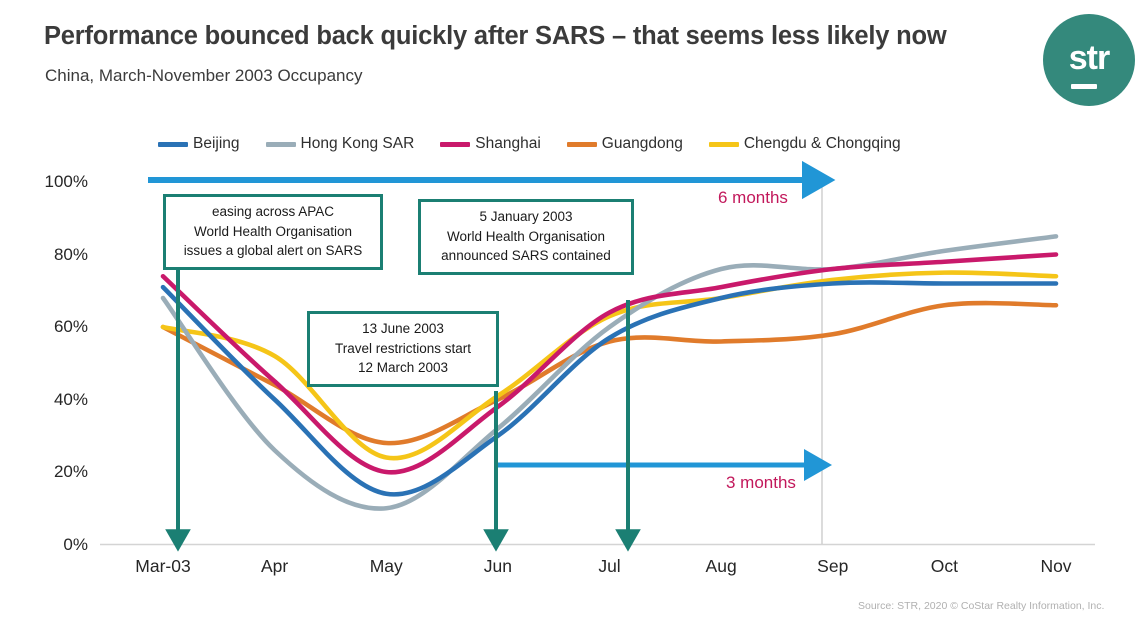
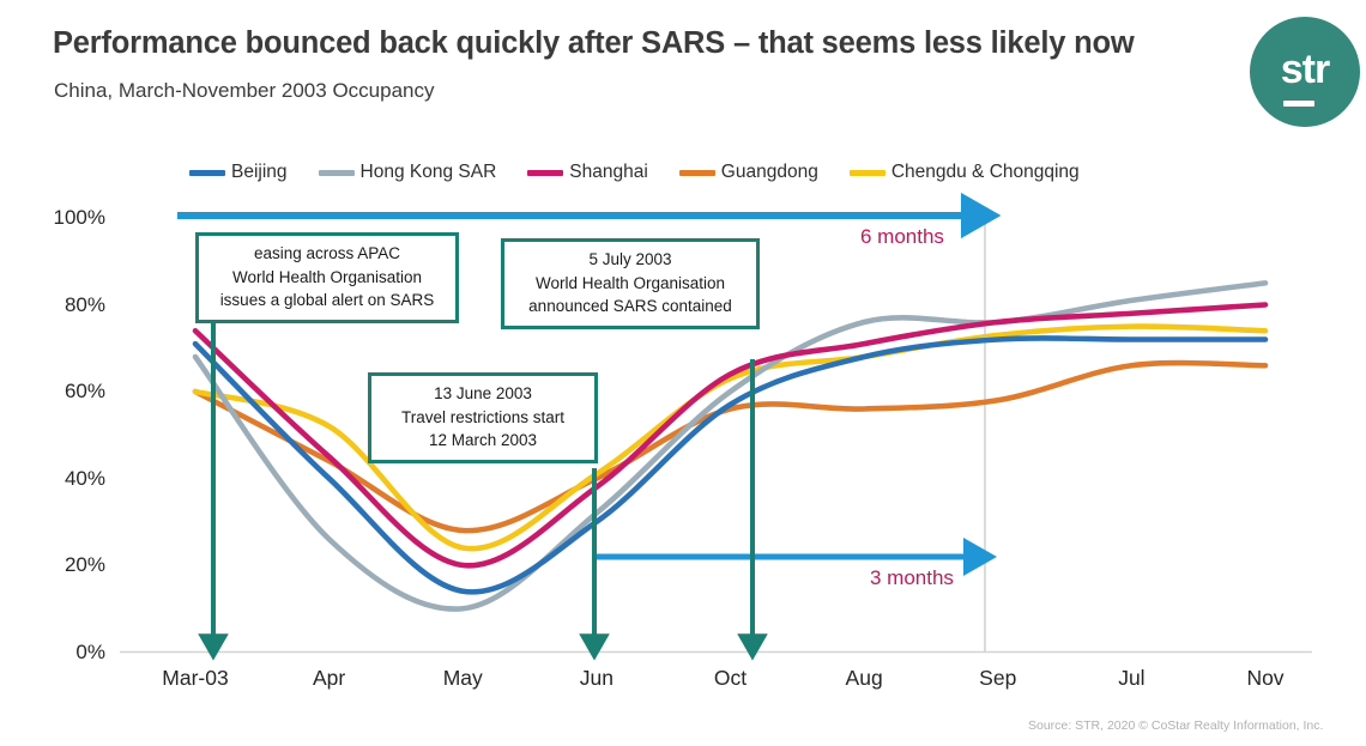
  Performance bounced back quickly after SARS – that seems less likely now
  China, March-November 2003 Occupancy
  str
  Beijing
  Hong Kong SAR
  Shanghai
  Guangdong
  Chengdu & Chongqing
  0%
  20%
  40%
  60%
  80%
  100%
  Mar-03
  Apr
  May
  Jun
- Jul
+ Oct
  Aug
  Sep
- Oct
+ Jul
  Nov
  easing across APAC
  World Health Organisation
  issues a global alert on SARS
  13 June 2003
  Travel restrictions start
  12 March 2003
- 5 January 2003
+ 5 July 2003
  World Health Organisation
  announced SARS contained
  6 months
  3 months
  Source: STR, 2020 © CoStar Realty Information, Inc.
